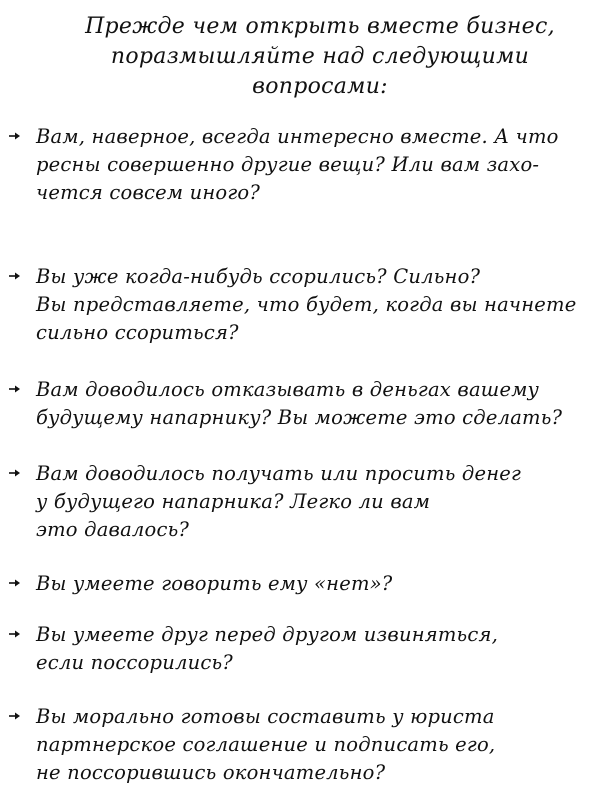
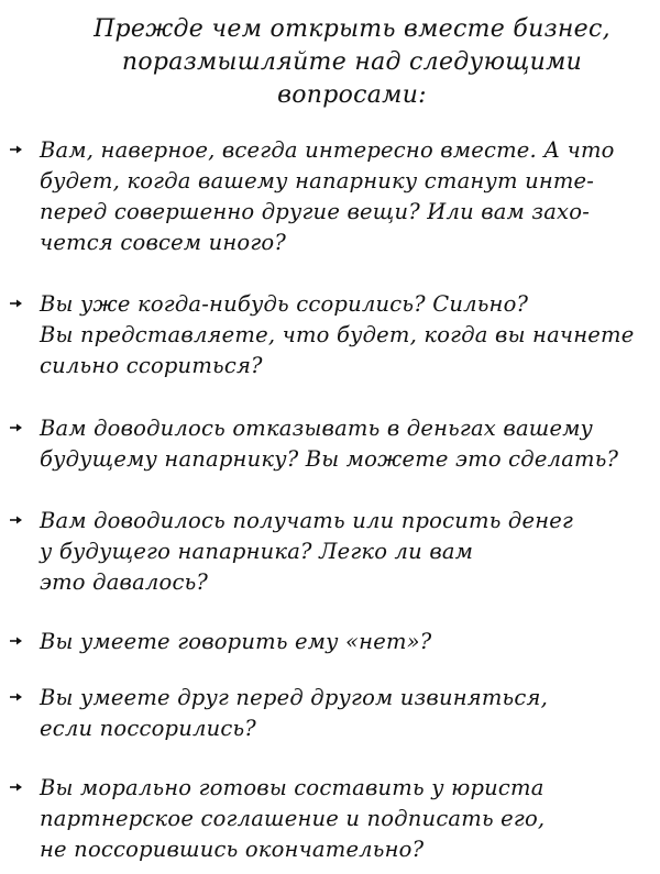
  Прежде чем открыть вместе бизнес,
  поразмышляйте над следующими
  вопросами:
  Вам, наверное, всегда интересно вместе. А что
+ будет, когда вашему напарнику станут инте-
- ресны совершенно другие вещи? Или вам захо-
+ перед совершенно другие вещи? Или вам захо-
  чется совсем иного?
  Вы уже когда-нибудь ссорились? Сильно?
  Вы представляете, что будет, когда вы начнете
  сильно ссориться?
  Вам доводилось отказывать в деньгах вашему
  будущему напарнику? Вы можете это сделать?
  Вам доводилось получать или просить денег
  у будущего напарника? Легко ли вам
  это давалось?
  Вы умеете говорить ему «нет»?
  Вы умеете друг перед другом извиняться,
  если поссорились?
  Вы морально готовы составить у юриста
  партнерское соглашение и подписать его,
  не поссорившись окончательно?
